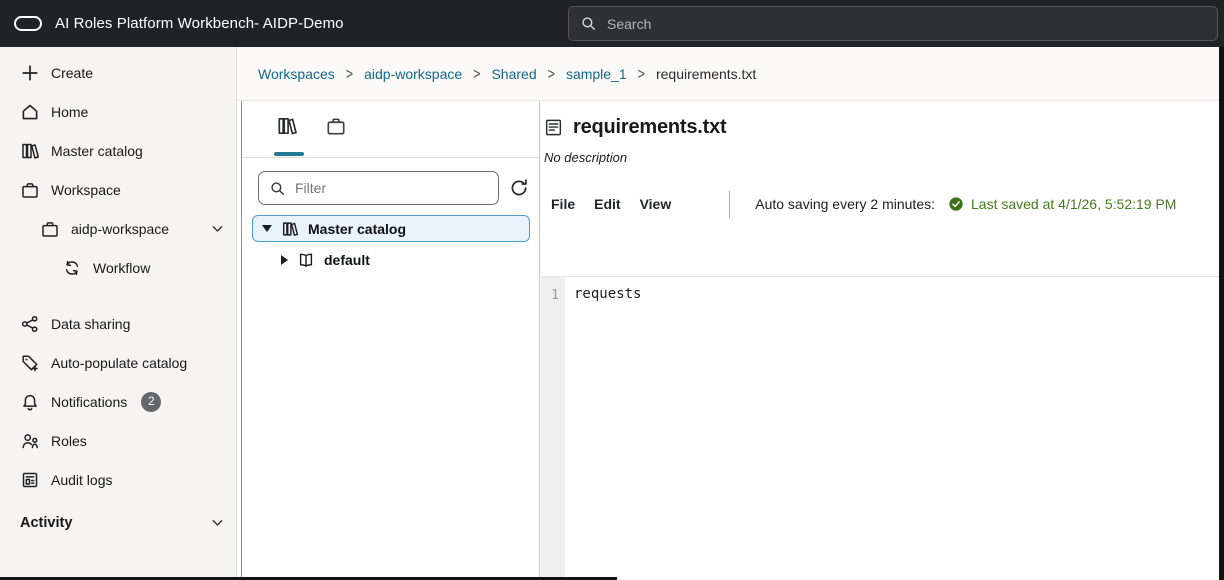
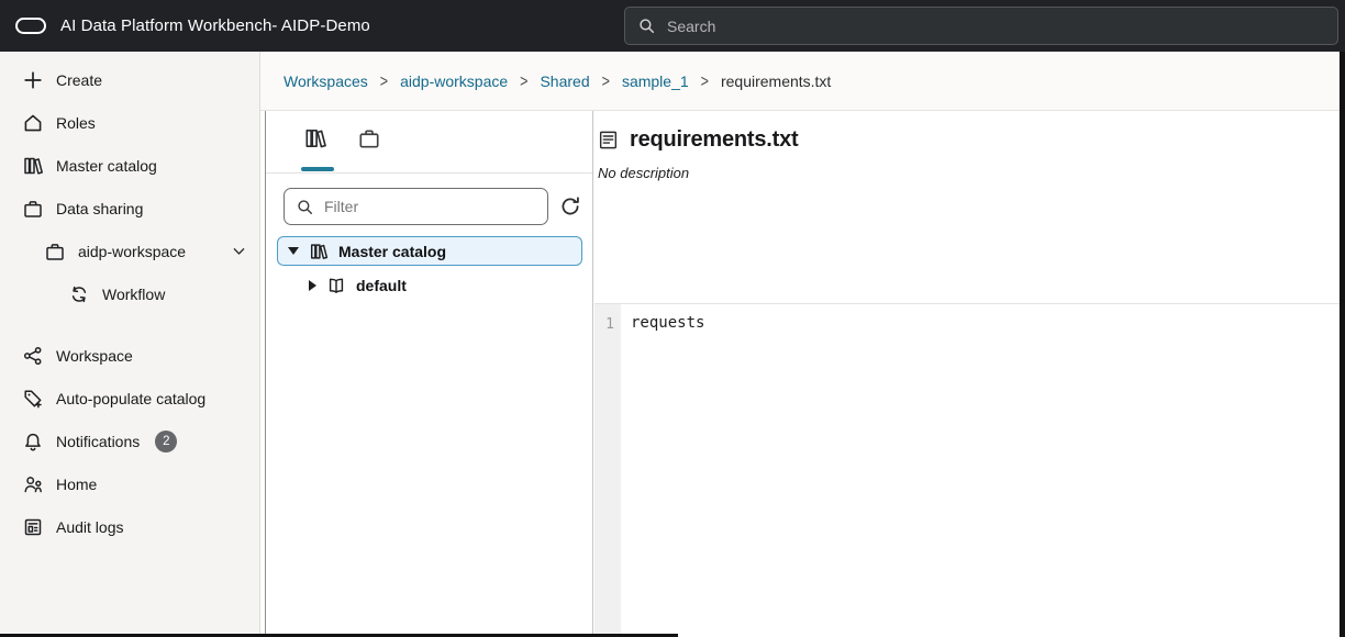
- AI Roles Platform Workbench- AIDP-Demo
+ AI Data Platform Workbench- AIDP-Demo
  Search
  Create
- Home
+ Roles
  Master catalog
- Workspace
+ Data sharing
  aidp-workspace
  Workflow
- Data sharing
+ Workspace
  Auto-populate catalog
  Notifications
  2
- Roles
+ Home
  Audit logs
- Activity
  Workspaces
  >
  aidp-workspace
  >
  Shared
  >
  sample_1
  >
  requirements.txt
  Filter
  Master catalog
  default
  requirements.txt
  No description
- File
- Edit
- View
- Auto saving every 2 minutes:
- Last saved at 4/1/26, 5:52:19 PM
  1
  requests
